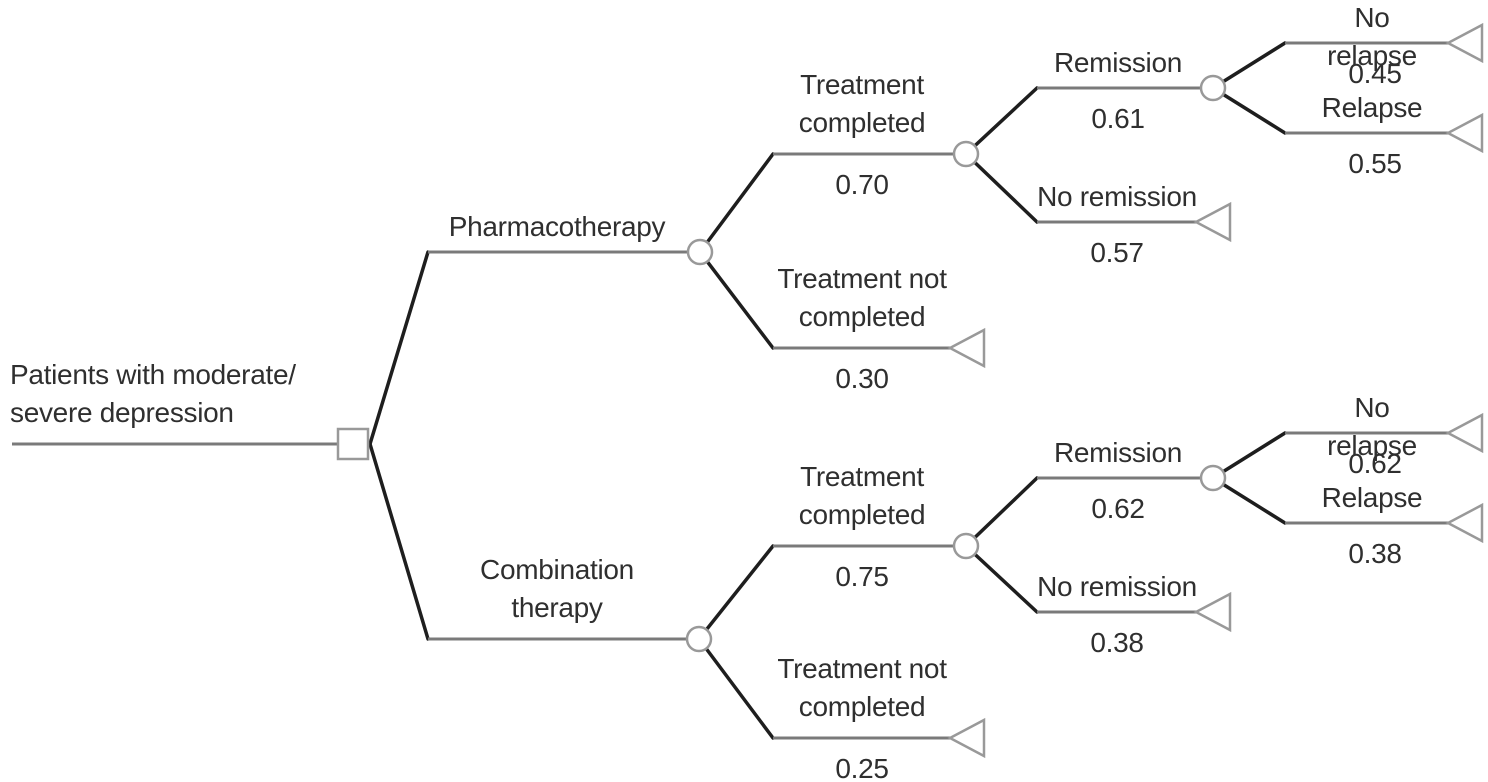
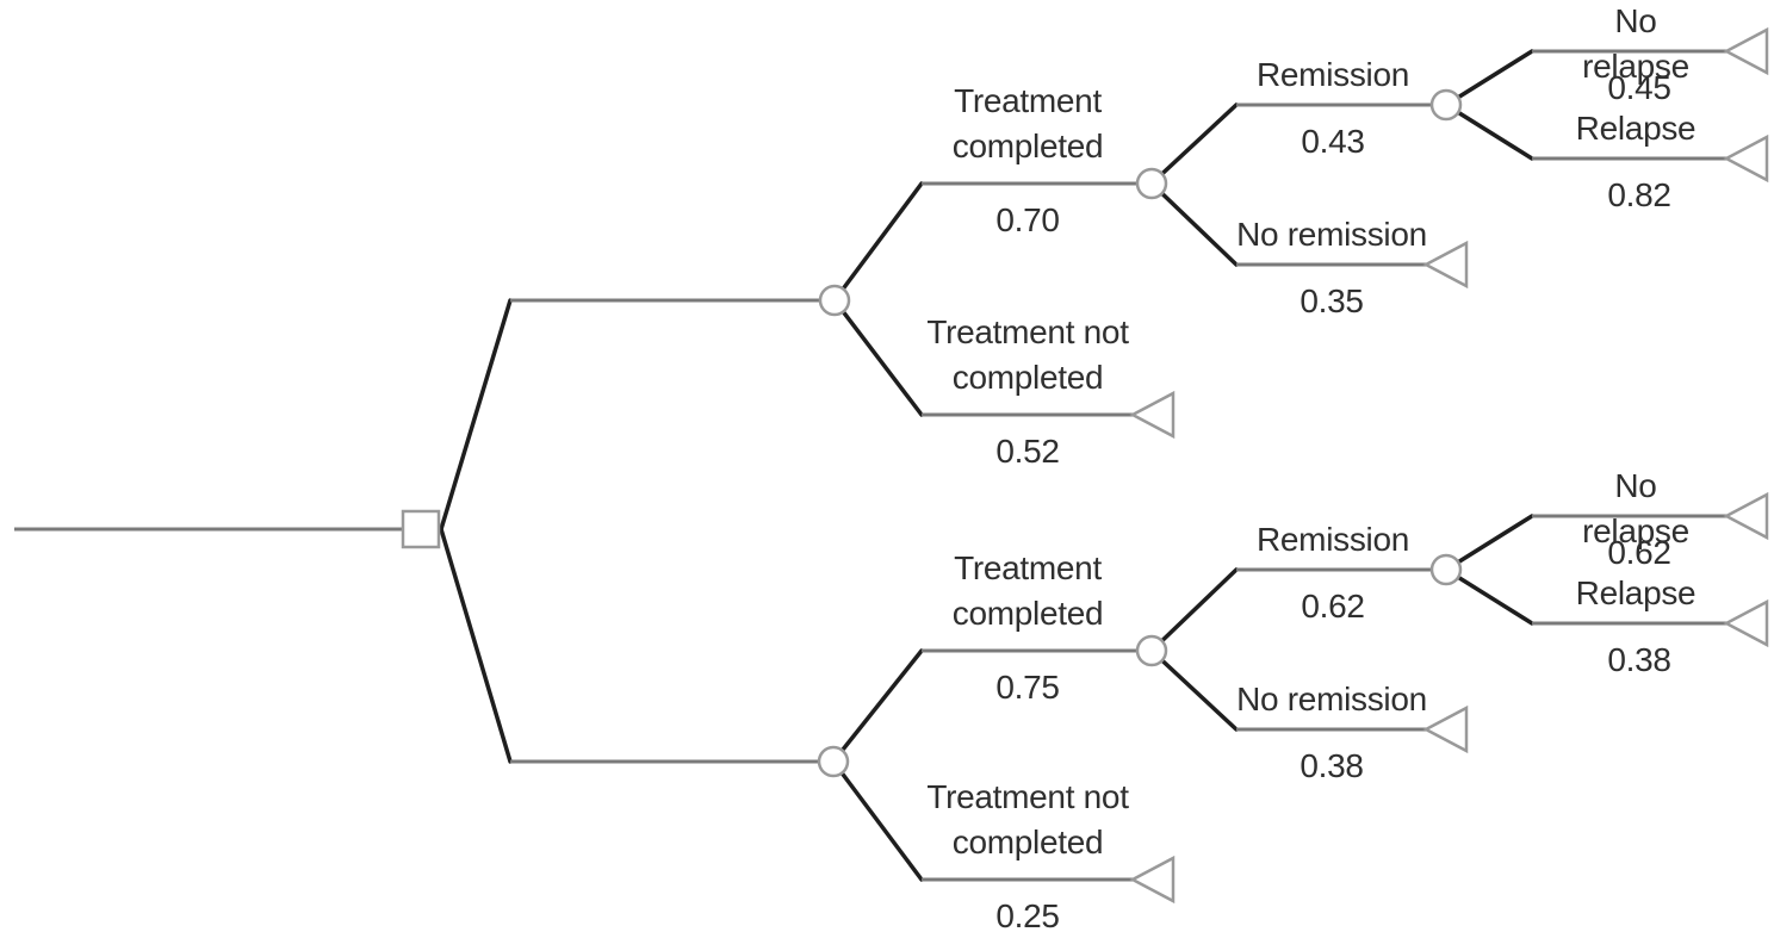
- Patients with moderate/
- severe depression
- Pharmacotherapy
- Combination
- therapy
  Treatment
  completed
  0.70
  Treatment not
  completed
- 0.30
+ 0.52
  Remission
- 0.61
+ 0.43
  No remission
- 0.57
+ 0.35
  No relapse
  0.45
  Relapse
- 0.55
+ 0.82
  Treatment
  completed
  0.75
  Treatment not
  completed
  0.25
  Remission
  0.62
  No remission
  0.38
  No relapse
  0.62
  Relapse
  0.38
